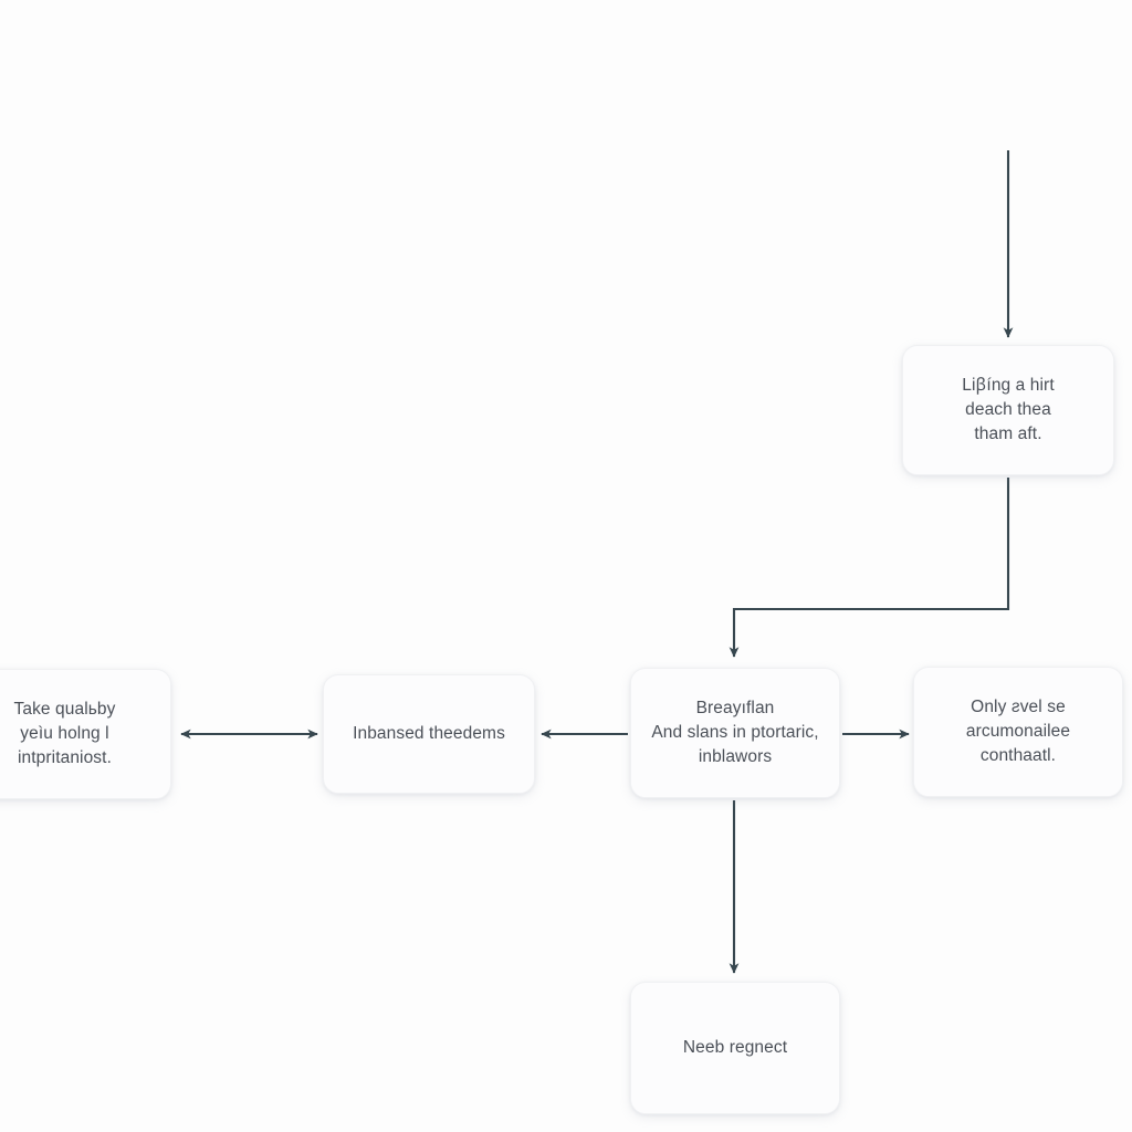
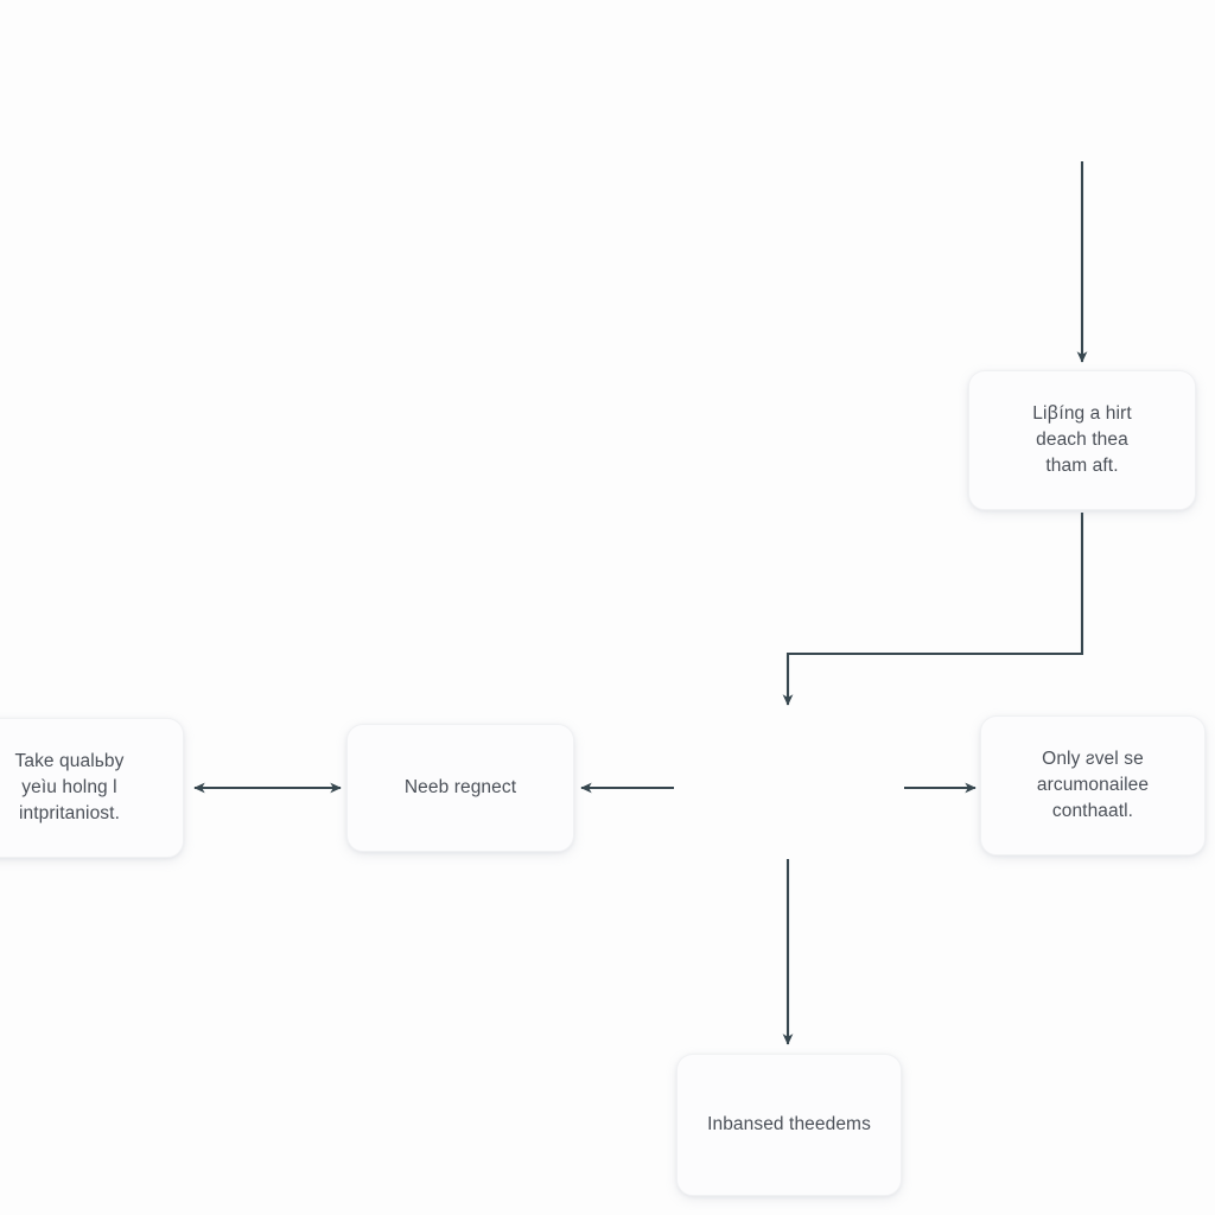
  Liꞵíng a hirt
  deach thea
  tham aft.
- Breayıflan
- And slans in ptortaric,
- inblawors
  Take qualьby
  yeìu holng l
  intpritaniost.
- Inbansed theedems
+ Neeb regnect
  Only ƨvel se
  arcumonailee
  conthaatl.
- Neeb regnect
+ Inbansed theedems
